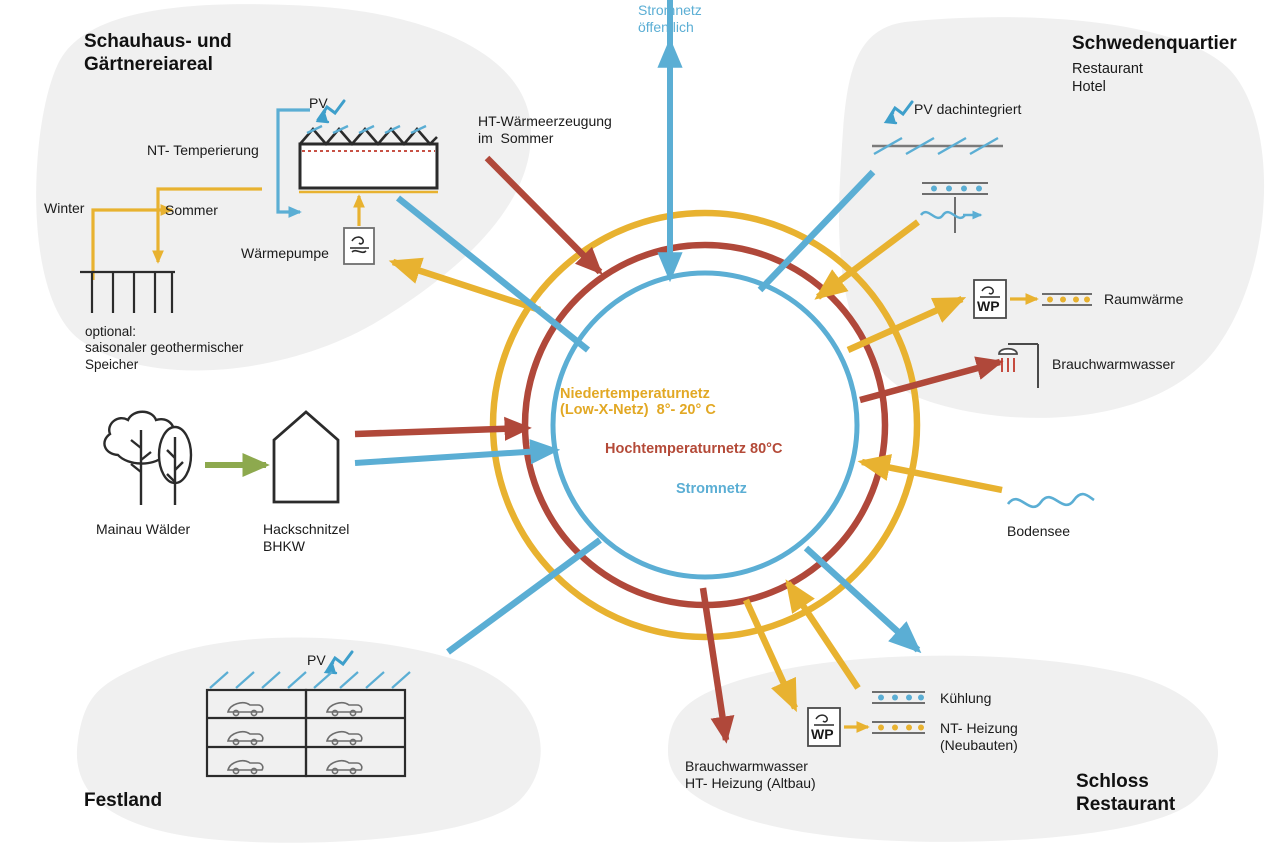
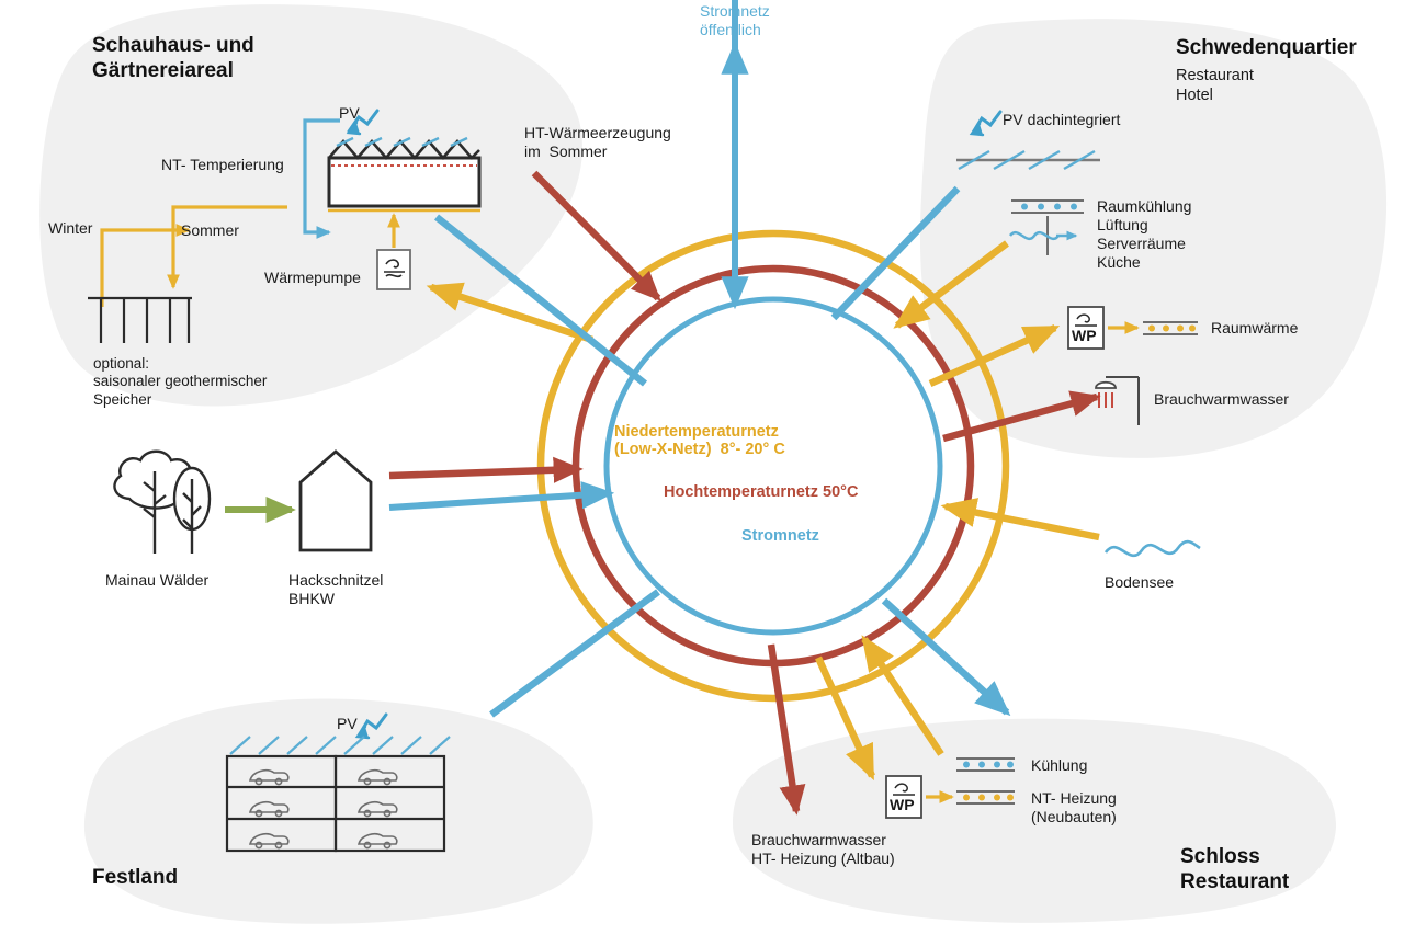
  Niedertemperaturnetz
  (Low-X-Netz) 8°- 20° C
- Hochtemperaturnetz 80°C
+ Hochtemperaturnetz 50°C
  Stromnetz
  Stromnetz
  öffentlich
  HT-Wärmeerzeugung
  im Sommer
  Schauhaus- und
  Gärtnereiareal
  NT- Temperierung
  Winter
  Sommer
  PV
  Wärmepumpe
  optional:
  saisonaler geothermischer
  Speicher
  Mainau Wälder
  Hackschnitzel
  BHKW
  Bodensee
  Schwedenquartier
  Restaurant
  Hotel
  PV dachintegriert
+ Raumkühlung
+ Lüftung
+ Serverräume
+ Küche
  WP
  Raumwärme
  Brauchwarmwasser
  Festland
  PV
  Schloss
  Restaurant
  Kühlung
  WP
  NT- Heizung
  (Neubauten)
  Brauchwarmwasser
  HT- Heizung (Altbau)
